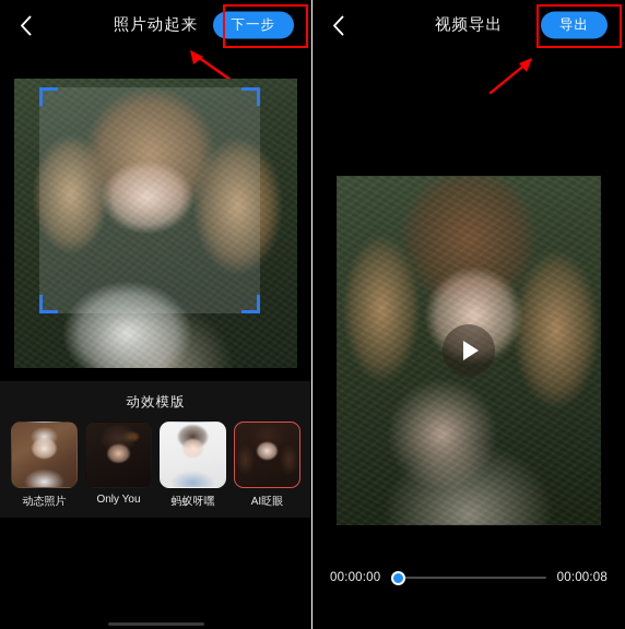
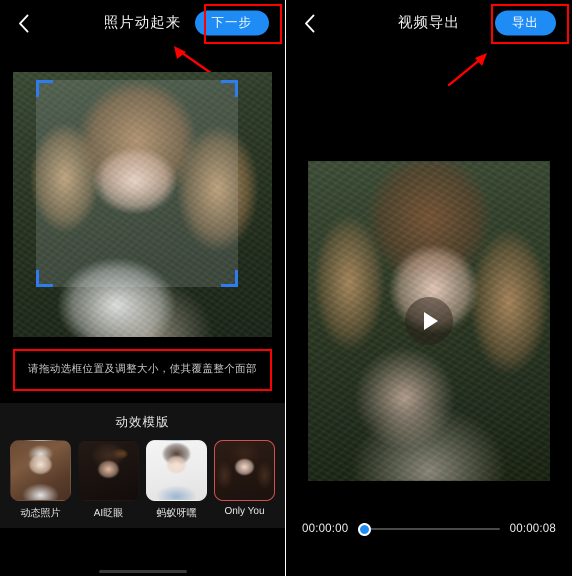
  照片动起来
  下一步
+ 请拖动选框位置及调整大小，使其覆盖整个面部
  动效模版
  动态照片
- Only You
+ AI眨眼
  蚂蚁呀嘿
- AI眨眼
+ Only You
  视频导出
  导出
  00:00:00
  00:00:08
